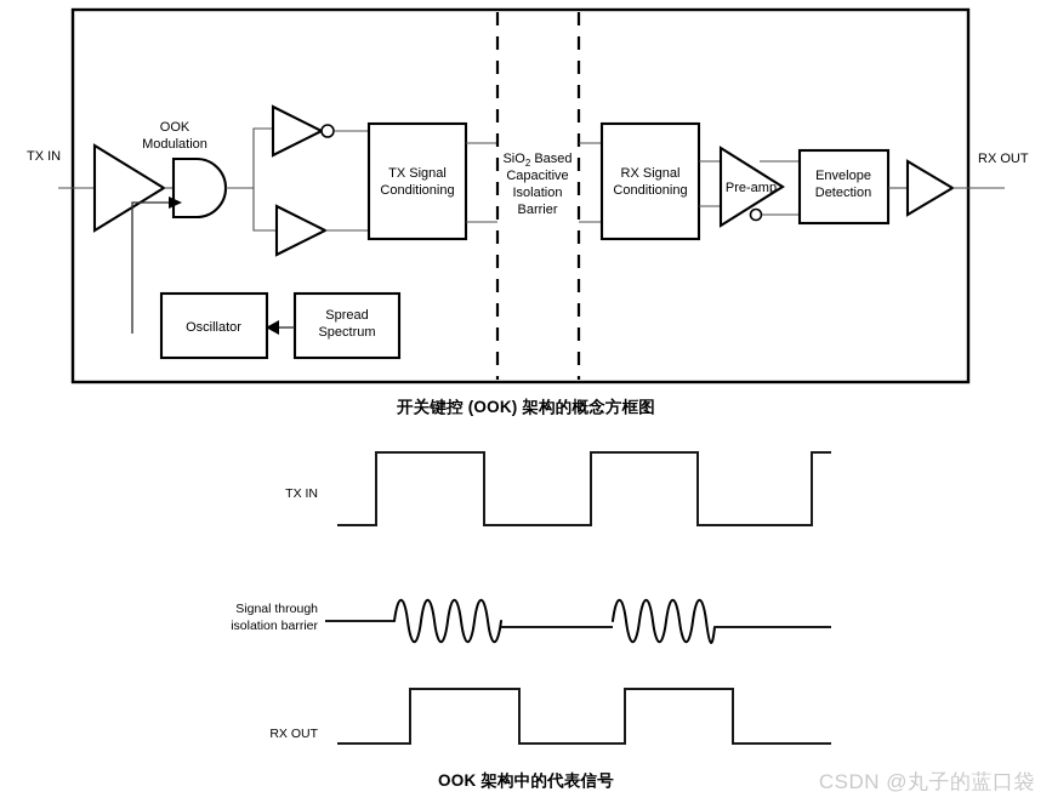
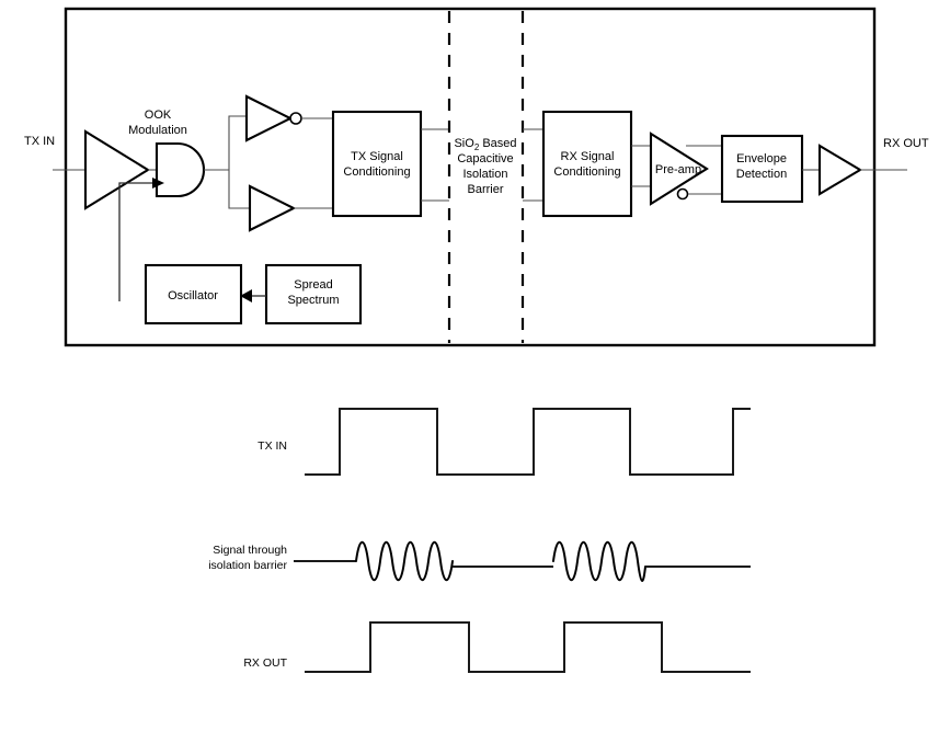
  TX IN
  OOK
  Modulation
  TX Signal
  Conditioning
  SiO2 Based
  Capacitive
  Isolation
  Barrier
  RX Signal
  Conditioning
  Pre-amp
  Envelope
  Detection
  RX OUT
  Oscillator
  Spread
  Spectrum
  TX IN
  Signal through
  isolation barrier
  RX OUT
- 开关键控 (OOK) 架构的概念方框图
- OOK 架构中的代表信号
- CSDN @丸子的蓝口袋
